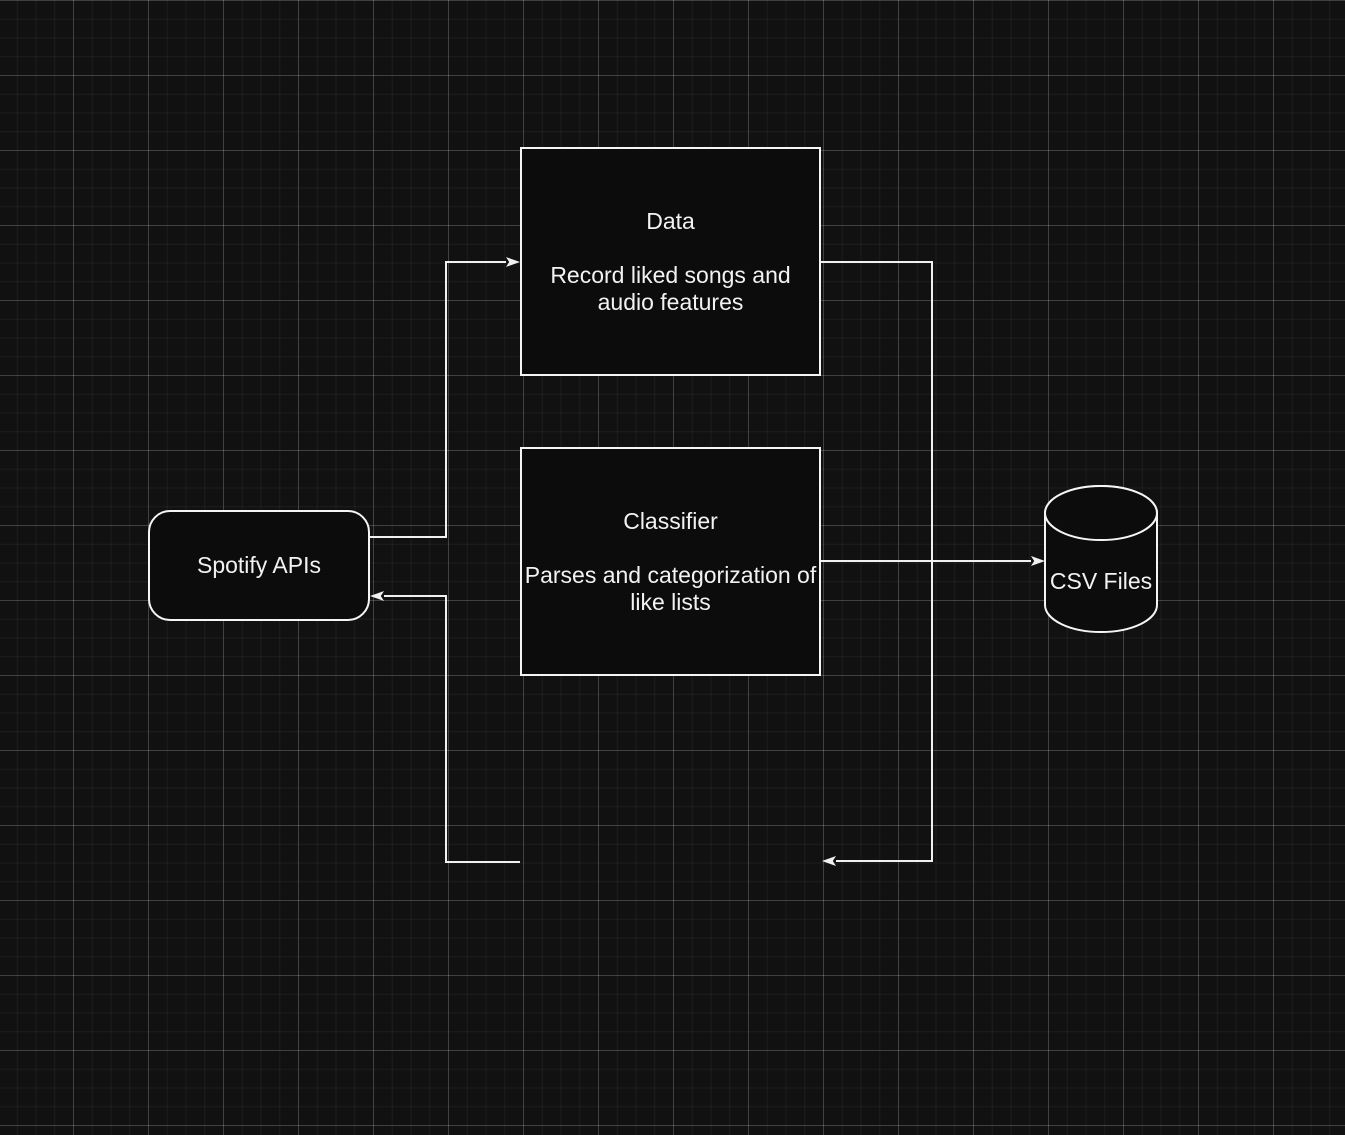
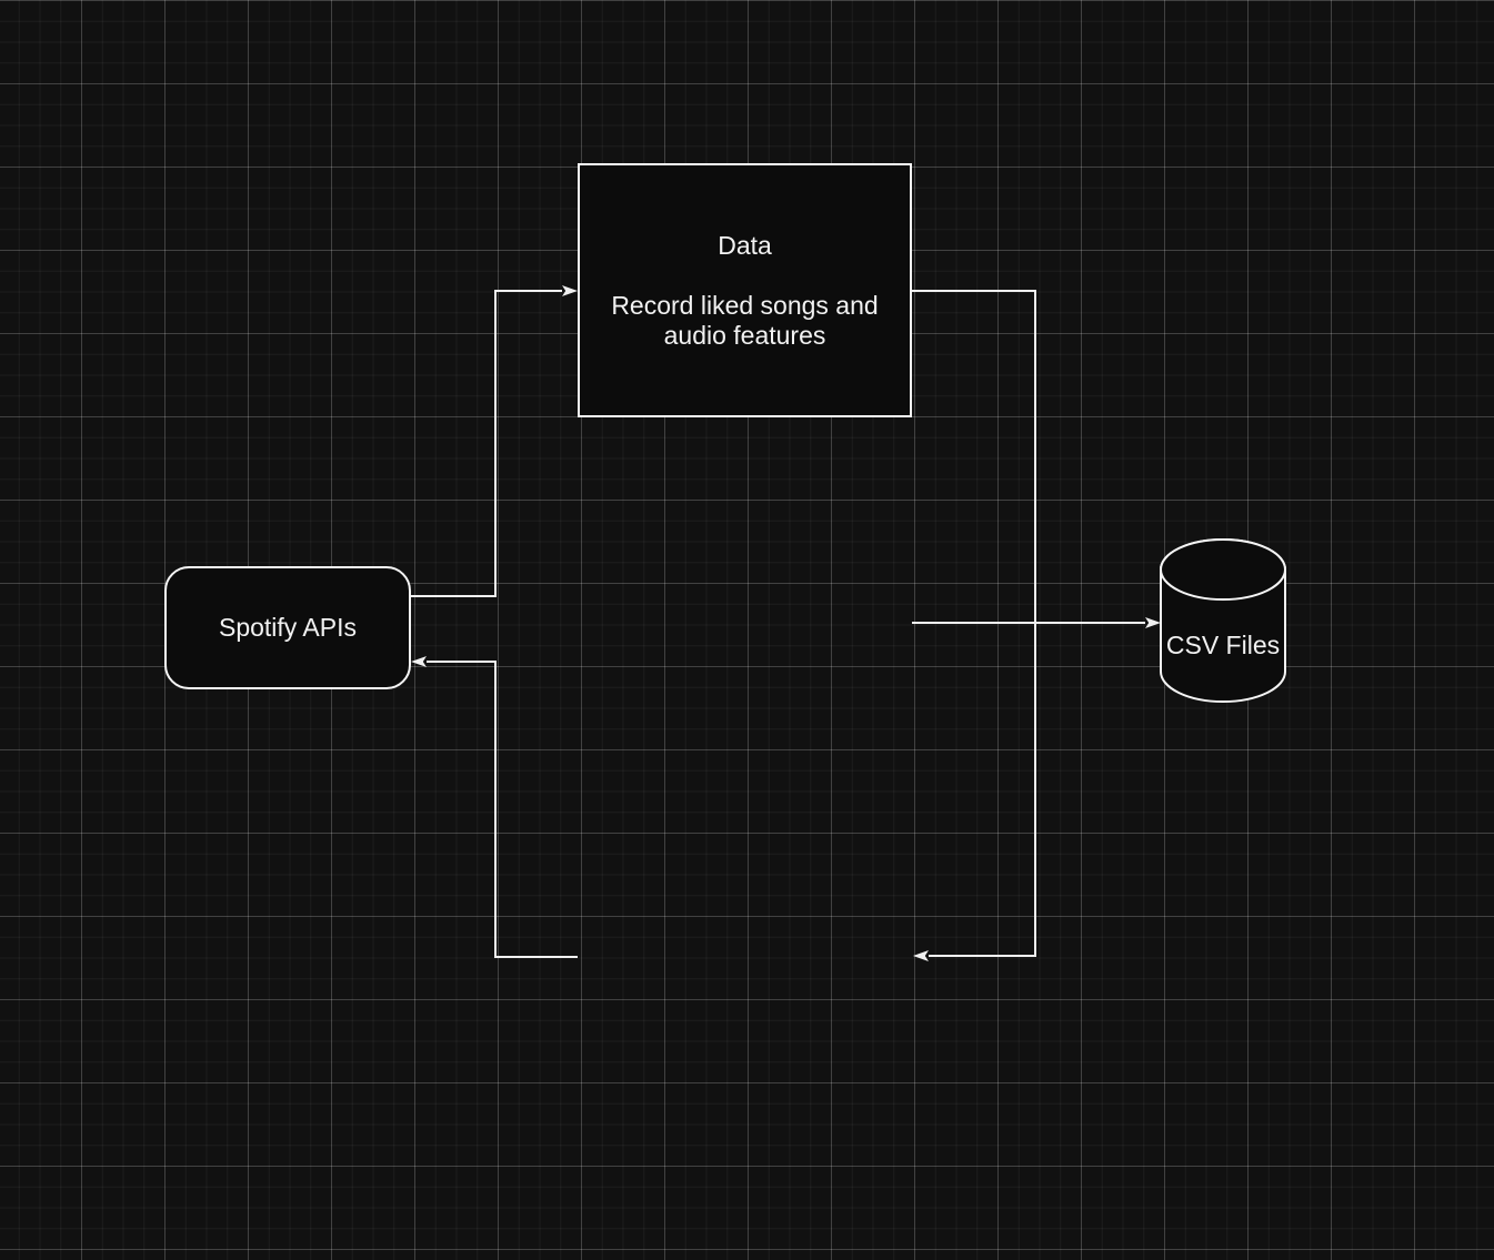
  Spotify APIs
  Data
  Record liked songs and
  audio features
- Classifier
- Parses and categorization of
- like lists
  CSV Files
